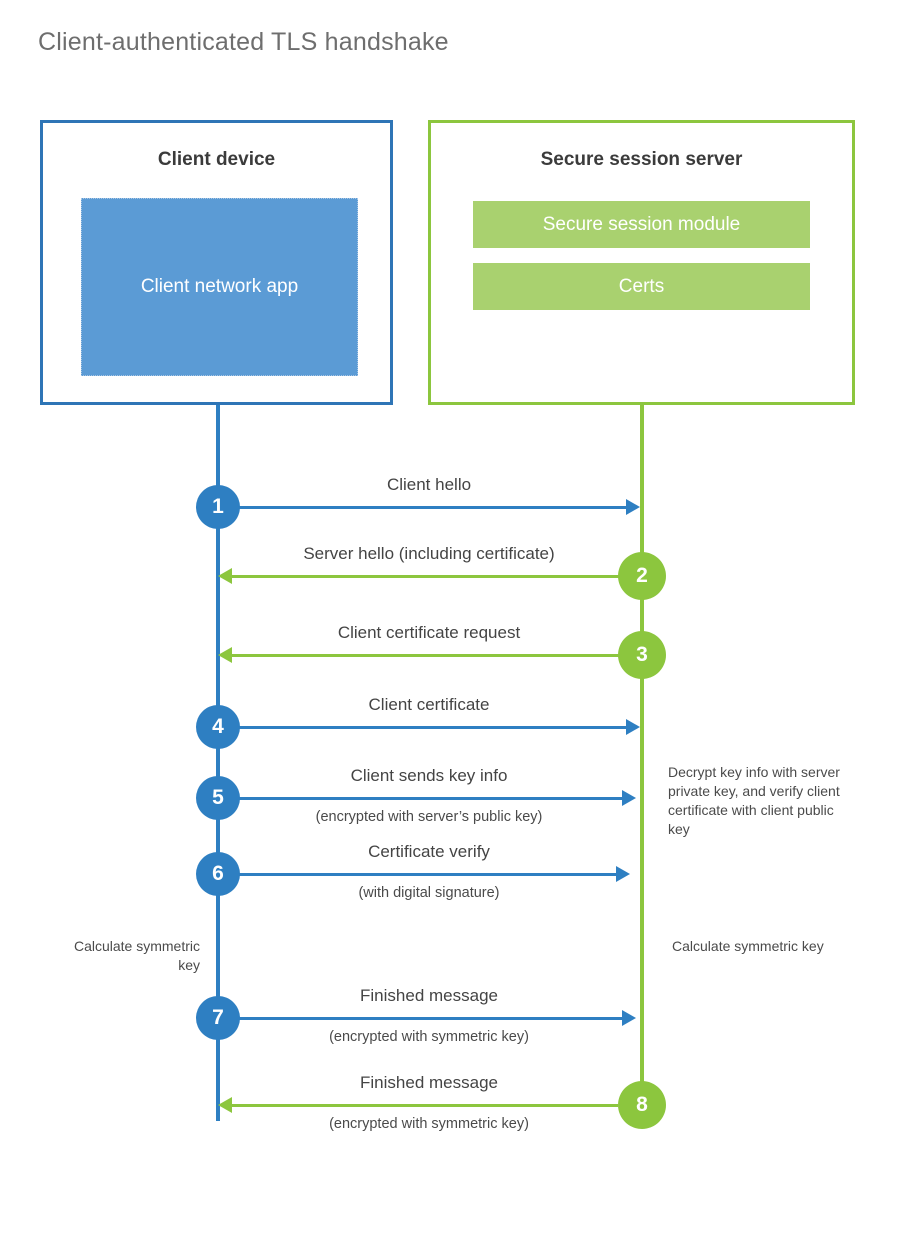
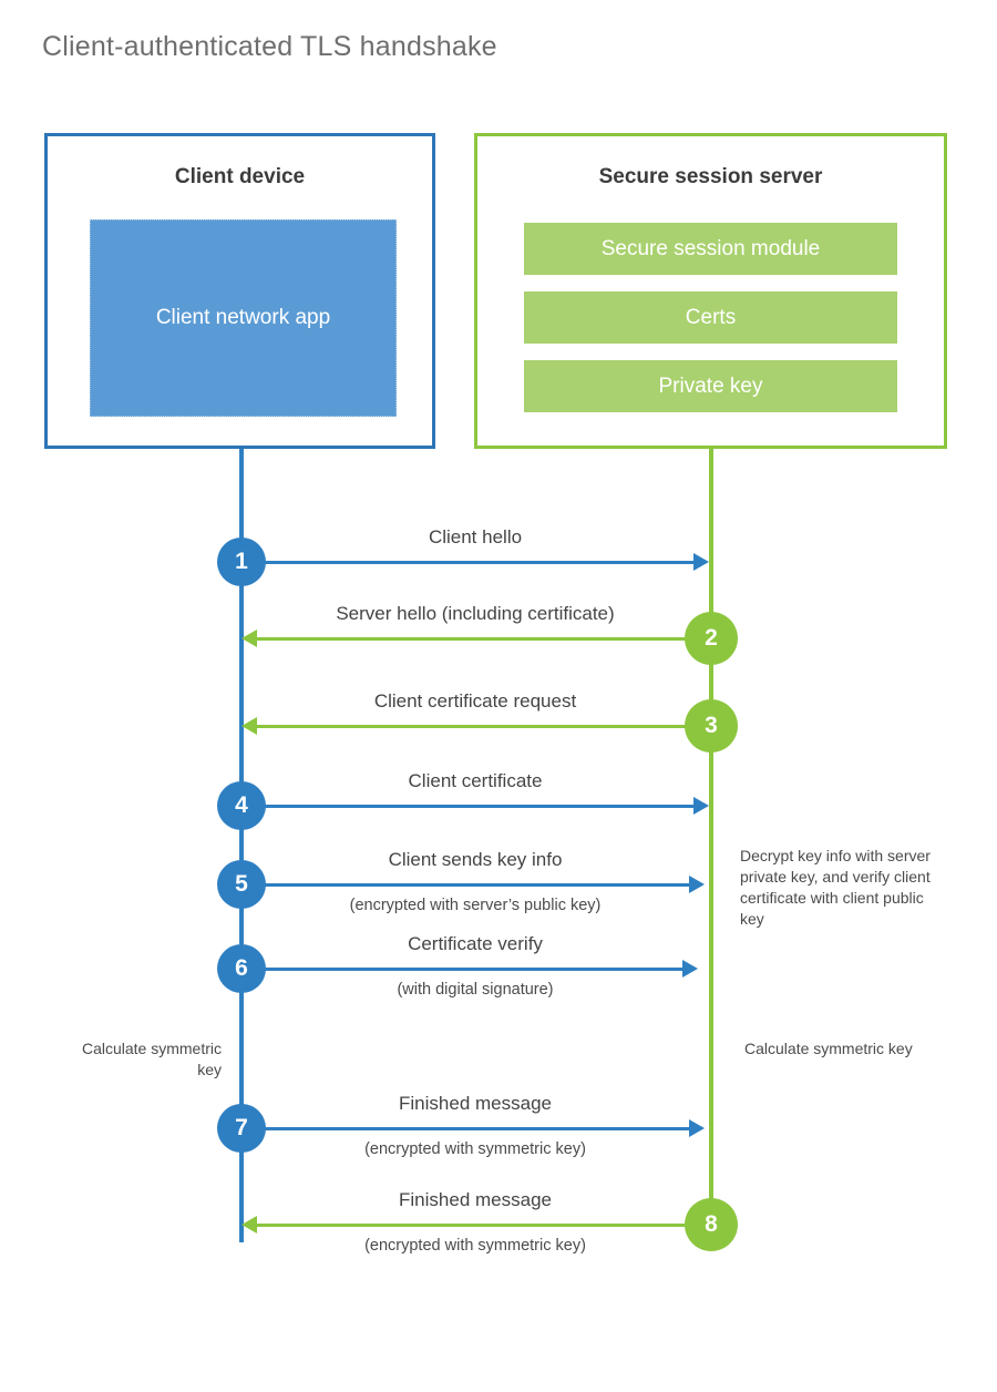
  Client-authenticated TLS handshake
  Client device
  Client network app
  Secure session server
  Secure session module
  Certs
+ Private key
  1
  Client hello
  2
  Server hello (including certificate)
  3
  Client certificate request
  4
  Client certificate
  5
  Client sends key info
  (encrypted with server’s public key)
  6
  Certificate verify
  (with digital signature)
  7
  Finished message
  (encrypted with symmetric key)
  8
  Finished message
  (encrypted with symmetric key)
  Decrypt key info with server private key, and verify client certificate with client public key
  Calculate symmetric key
  Calculate symmetric key
